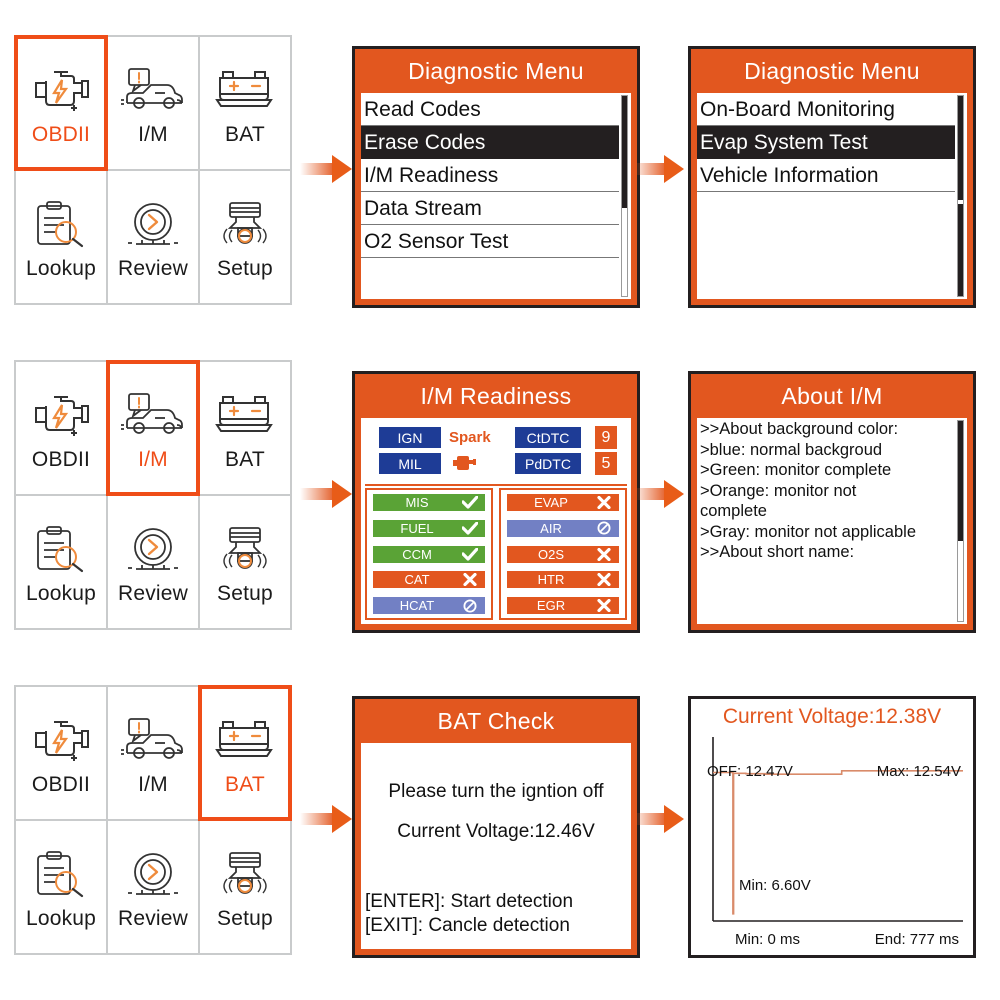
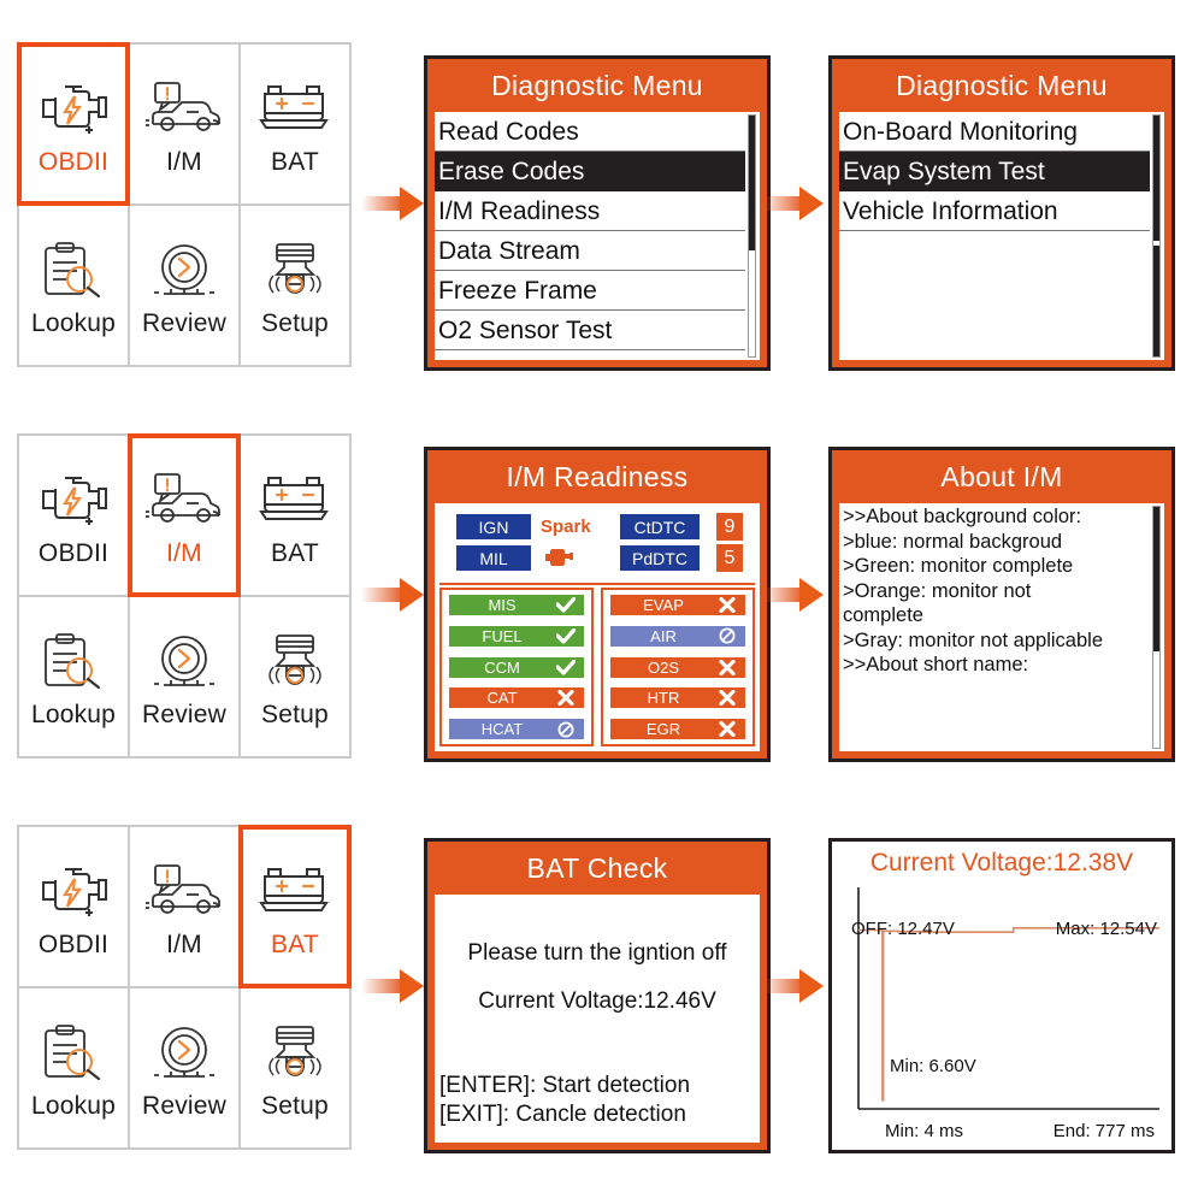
  OBDII
  I/M
  BAT
  Lookup
  Review
  Setup
  Diagnostic Menu
  Read Codes
  Erase Codes
  I/M Readiness
  Data Stream
+ Freeze Frame
  O2 Sensor Test
  Diagnostic Menu
  On-Board Monitoring
  Evap System Test
  Vehicle Information
  OBDII
  I/M
  BAT
  Lookup
  Review
  Setup
  I/M Readiness
  IGN
  Spark
  MIL
  CtDTC
  9
  PdDTC
  5
  MIS
  FUEL
  CCM
  CAT
  HCAT
  EVAP
  AIR
  O2S
  HTR
  EGR
  About I/M
  >>About background color:
  >blue: normal backgroud
  >Green: monitor complete
  >Orange: monitor not
  complete
  >Gray: monitor not applicable
  >>About short name:
  OBDII
  I/M
  BAT
  Lookup
  Review
  Setup
  BAT Check
  Please turn the igntion off
  Current Voltage:12.46V
  [ENTER]: Start detection
  [EXIT]: Cancle detection
  Current Voltage:12.38V
  OFF: 12.47V
  Max: 12.54V
  Min: 6.60V
- Min: 0 ms
+ Min: 4 ms
  End: 777 ms
